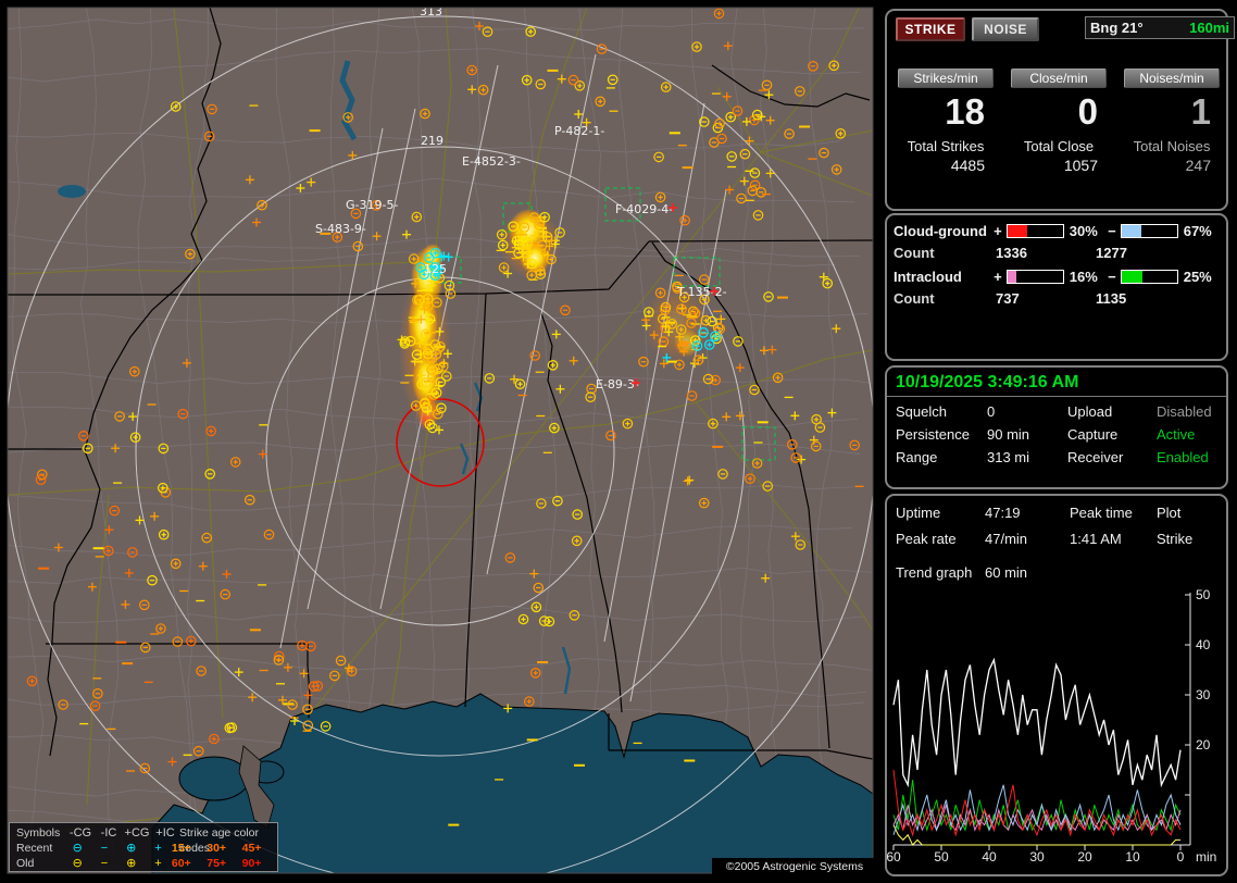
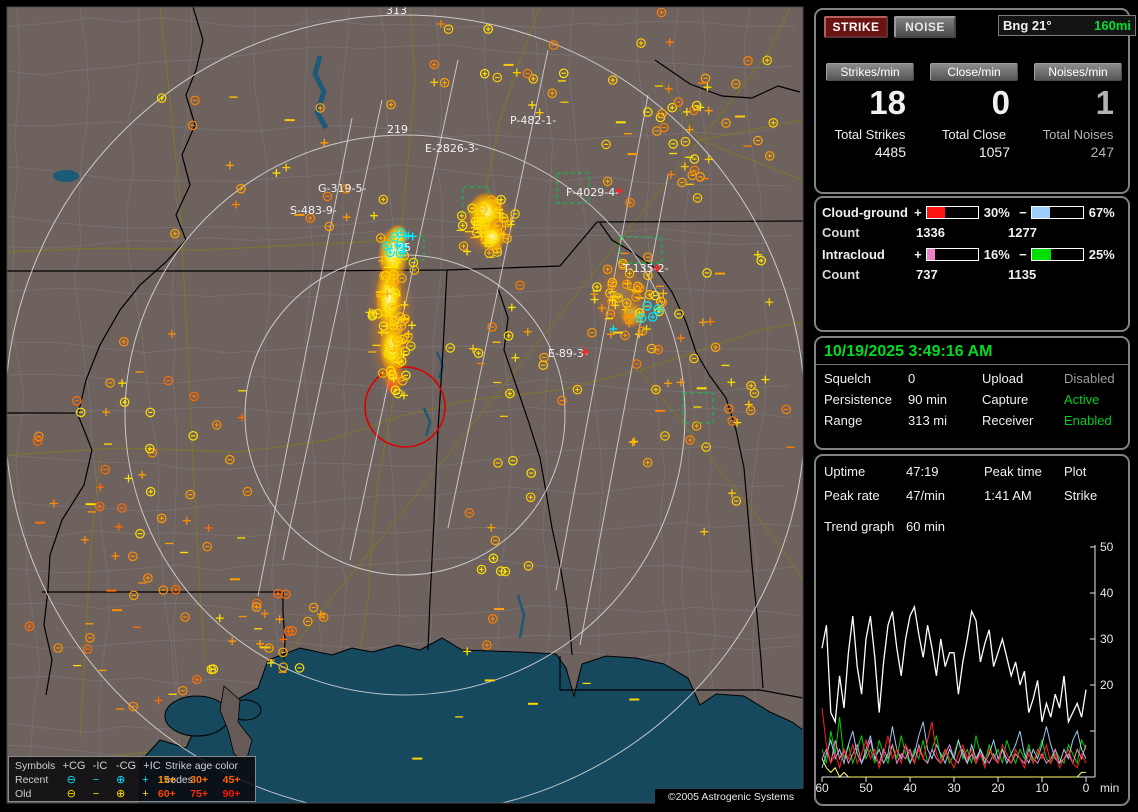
  313
  219
  125
  P-482-1-
- E-4852-3-
+ E-2826-3-
  G-319-5-
  S-483-9-
  F-4029-4-
  T-1352-
  E-89-3-
  Symbols
- -CG
+ +CG
  -IC
- +CG
+ -CG
  +IC
  Strike age color codes
  Recent
  ⊖
  −
  ⊕
  +
  15+
  30+
  45+
  Old
  ⊖
  −
  ⊕
  +
  60+
  75+
  90+
  ©2005 Astrogenic Systems
  STRIKE
  NOISE
  Bng 21°
  160mi
  Strikes/min
  18
  Total Strikes
  4485
  Close/min
  0
  Total Close
  1057
  Noises/min
  1
  Total Noises
  247
  Cloud-ground
  +
  30%
  −
  67%
  Count
  1336
  1277
  Intracloud
  +
  16%
  −
  25%
  Count
  737
  1135
  10/19/2025 3:49:16 AM
  Squelch
  0
  Upload
  Disabled
  Persistence
  90 min
  Capture
  Active
  Range
  313 mi
  Receiver
  Enabled
  Uptime
  47:19
  Peak time
  Plot
  Peak rate
  47/min
  1:41 AM
  Strike
  Trend graph
  60 min
  50
  40
  30
  20
  60
  50
  40
  30
  20
  10
  0
  min
